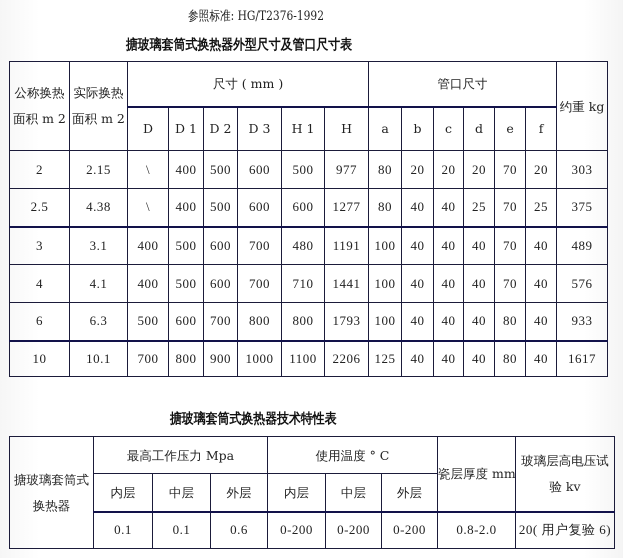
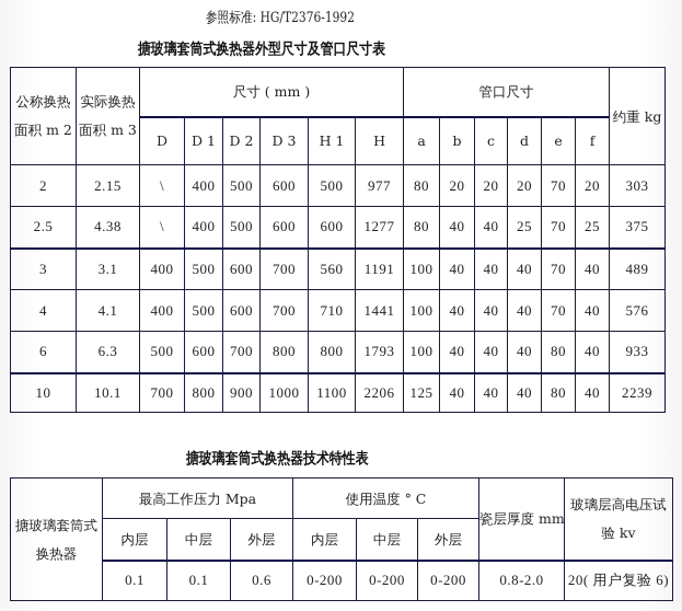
  参照标准: HG/T2376-1992
  搪玻璃套筒式换热器外型尺寸及管口尺寸表
- 公称换热面积 m 2	实际换热面积 m 2	尺寸 ( mm )	管口尺寸	约重 kg
+ 公称换热面积 m 2	实际换热面积 m 3	尺寸 ( mm )	管口尺寸	约重 kg
  D	D 1	D 2	D 3	H 1	H	a	b	c	d	e	f
  2	2.15	\	400	500	600	500	977	80	20	20	20	70	20	303
  2.5	4.38	\	400	500	600	600	1277	80	40	40	25	70	25	375
- 3	3.1	400	500	600	700	480	1191	100	40	40	40	70	40	489
+ 3	3.1	400	500	600	700	560	1191	100	40	40	40	70	40	489
  4	4.1	400	500	600	700	710	1441	100	40	40	40	70	40	576
  6	6.3	500	600	700	800	800	1793	100	40	40	40	80	40	933
- 10	10.1	700	800	900	1000	1100	2206	125	40	40	40	80	40	1617
+ 10	10.1	700	800	900	1000	1100	2206	125	40	40	40	80	40	2239
  搪玻璃套筒式换热器技术特性表
  搪玻璃套筒式换热器	最高工作压力 Mpa	使用温度 ° C	瓷层厚度 mm	玻璃层高电压试验 kv
  内层	中层	外层	内层	中层	外层
  0.1	0.1	0.6	0-200	0-200	0-200	0.8-2.0	20( 用户复验 6)
